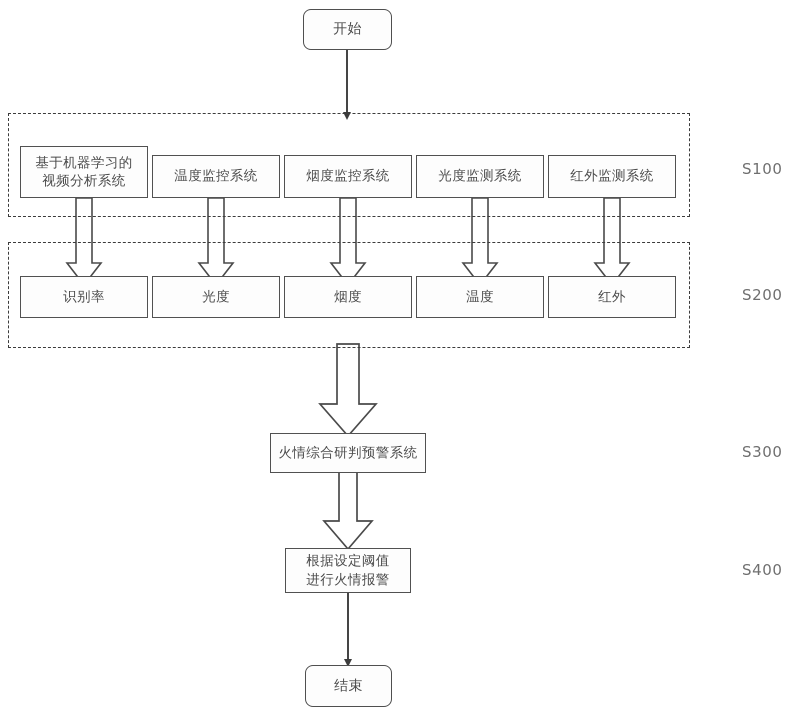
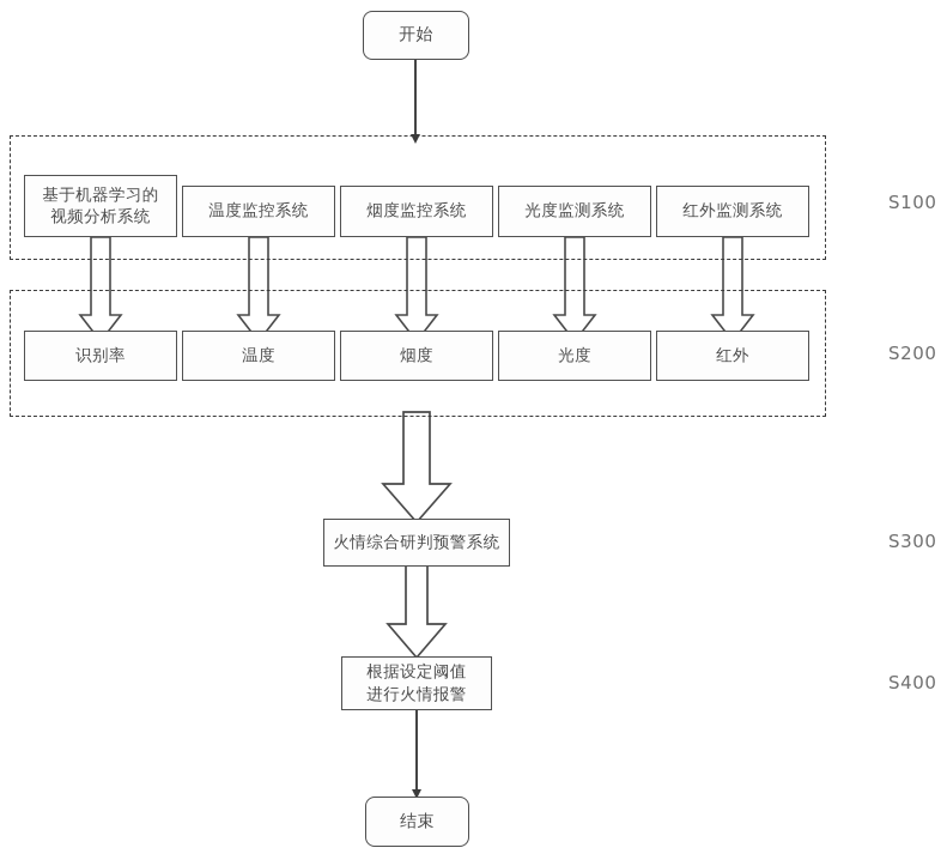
  开始
  基于机器学习的
  视频分析系统
  温度监控系统
  烟度监控系统
  光度监测系统
  红外监测系统
  识别率
- 光度
+ 温度
  烟度
- 温度
+ 光度
  红外
  火情综合研判预警系统
  根据设定阈值
  进行火情报警
  结束
  S100
  S200
  S300
  S400
